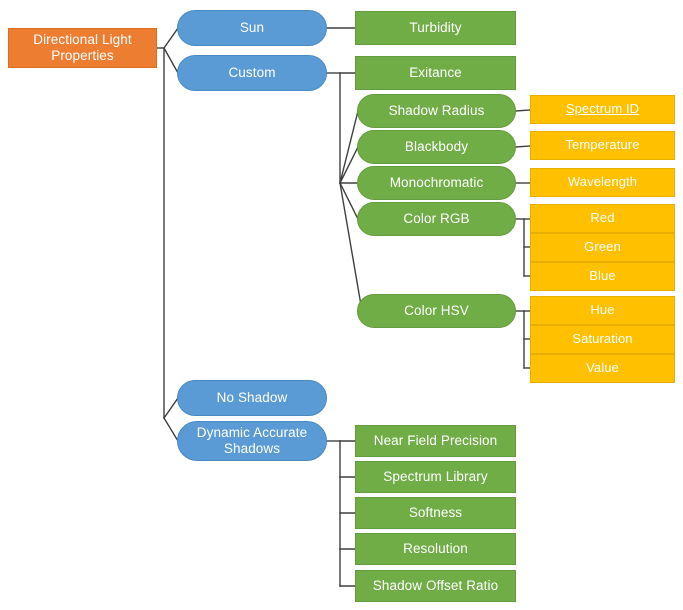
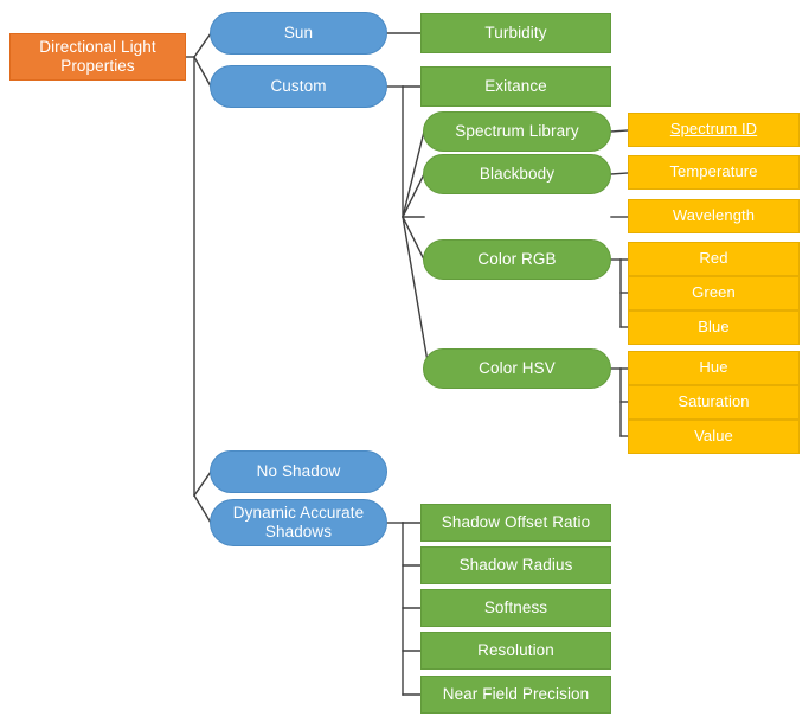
  Directional Light Properties
  Sun
  Custom
  Turbidity
  Exitance
- Shadow Radius
+ Spectrum Library
  Blackbody
- Monochromatic
  Color RGB
  Color HSV
  Spectrum ID
  Temperature
  Wavelength
  Red
  Green
  Blue
  Hue
  Saturation
  Value
  No Shadow
  Dynamic Accurate Shadows
- Near Field Precision
+ Shadow Offset Ratio
- Spectrum Library
+ Shadow Radius
  Softness
  Resolution
- Shadow Offset Ratio
+ Near Field Precision
